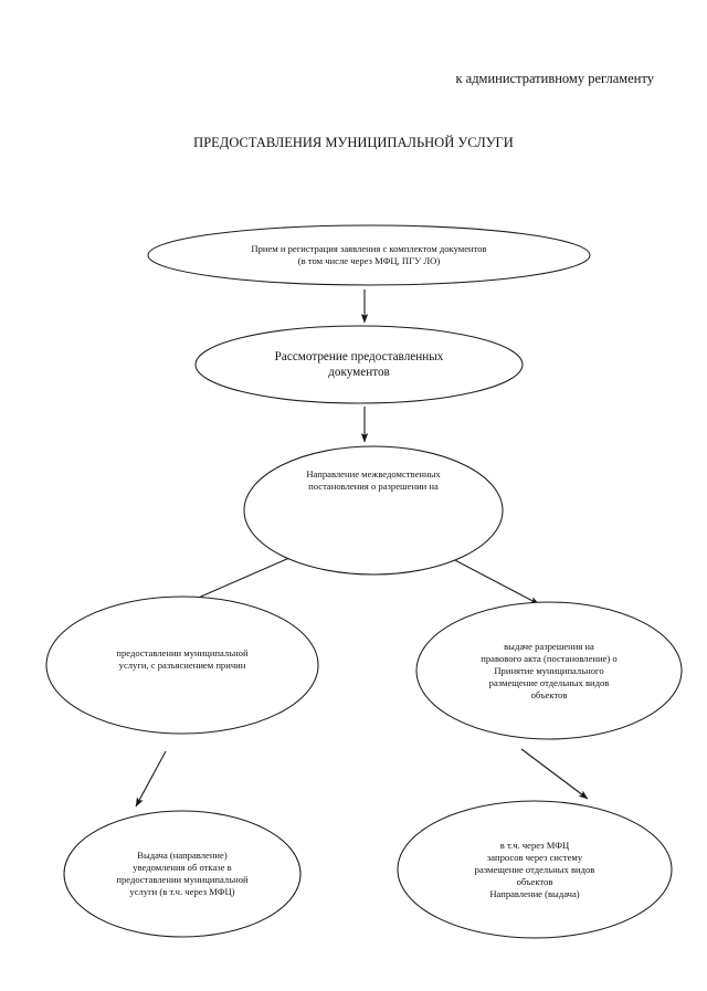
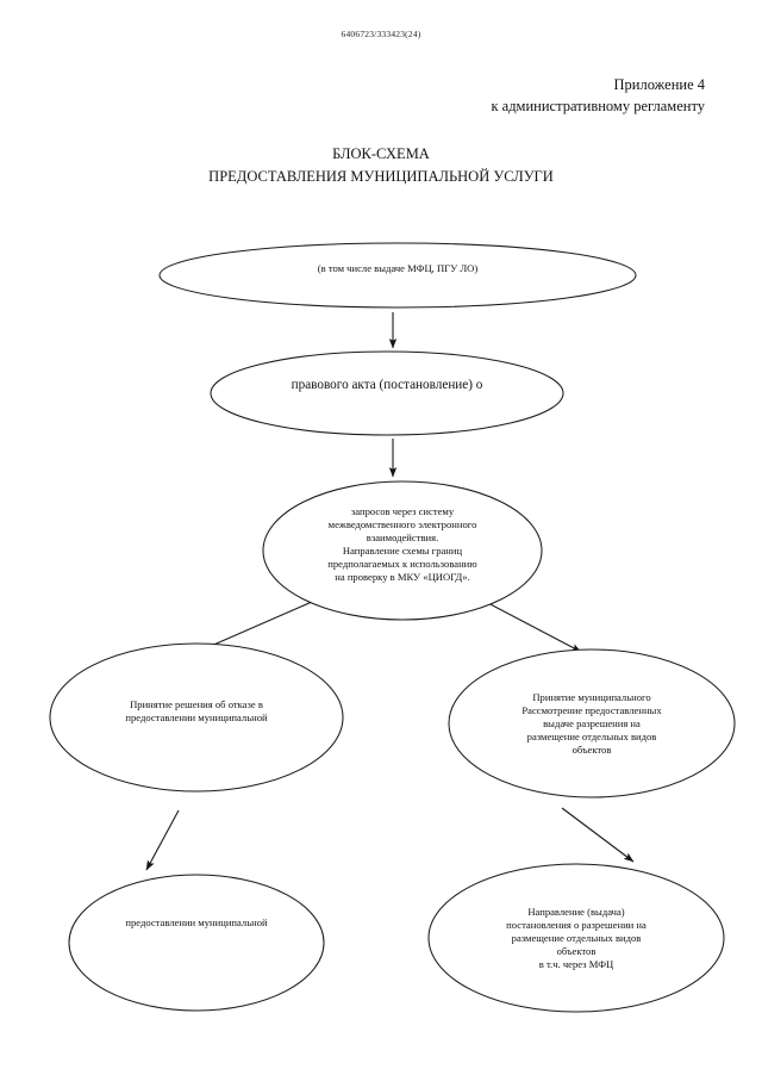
+ 6406723/333423(24)
+ Приложение 4
  к административному регламенту
+ БЛОК-СХЕМА
  ПРЕДОСТАВЛЕНИЯ МУНИЦИПАЛЬНОЙ УСЛУГИ
- Прием и регистрация заявления с комплектом документов
- (в том числе через МФЦ, ПГУ ЛО)
+ (в том числе выдаче МФЦ, ПГУ ЛО)
- Рассмотрение предоставленных
+ правового акта (постановление) о
- документов
- Направление межведомственных
- постановления о разрешении на
+ запросов через систему
+ межведомственного электронного
+ взаимодействия.
+ Направление схемы границ
+ предполагаемых к использованию
+ на проверку в МКУ «ЦИОГД».
+ Принятие решения об отказе в
  предоставлении муниципальной
- услуги, с разъяснением причин
- выдаче разрешения на
+ Принятие муниципального
- правового акта (постановление) о
+ Рассмотрение предоставленных
- Принятие муниципального
+ выдаче разрешения на
  размещение отдельных видов
  объектов
- Выдача (направление)
- уведомления об отказе в
  предоставлении муниципальной
- услуги (в т.ч. через МФЦ)
- в т.ч. через МФЦ
+ Направление (выдача)
- запросов через систему
+ постановления о разрешении на
  размещение отдельных видов
  объектов
- Направление (выдача)
+ в т.ч. через МФЦ
